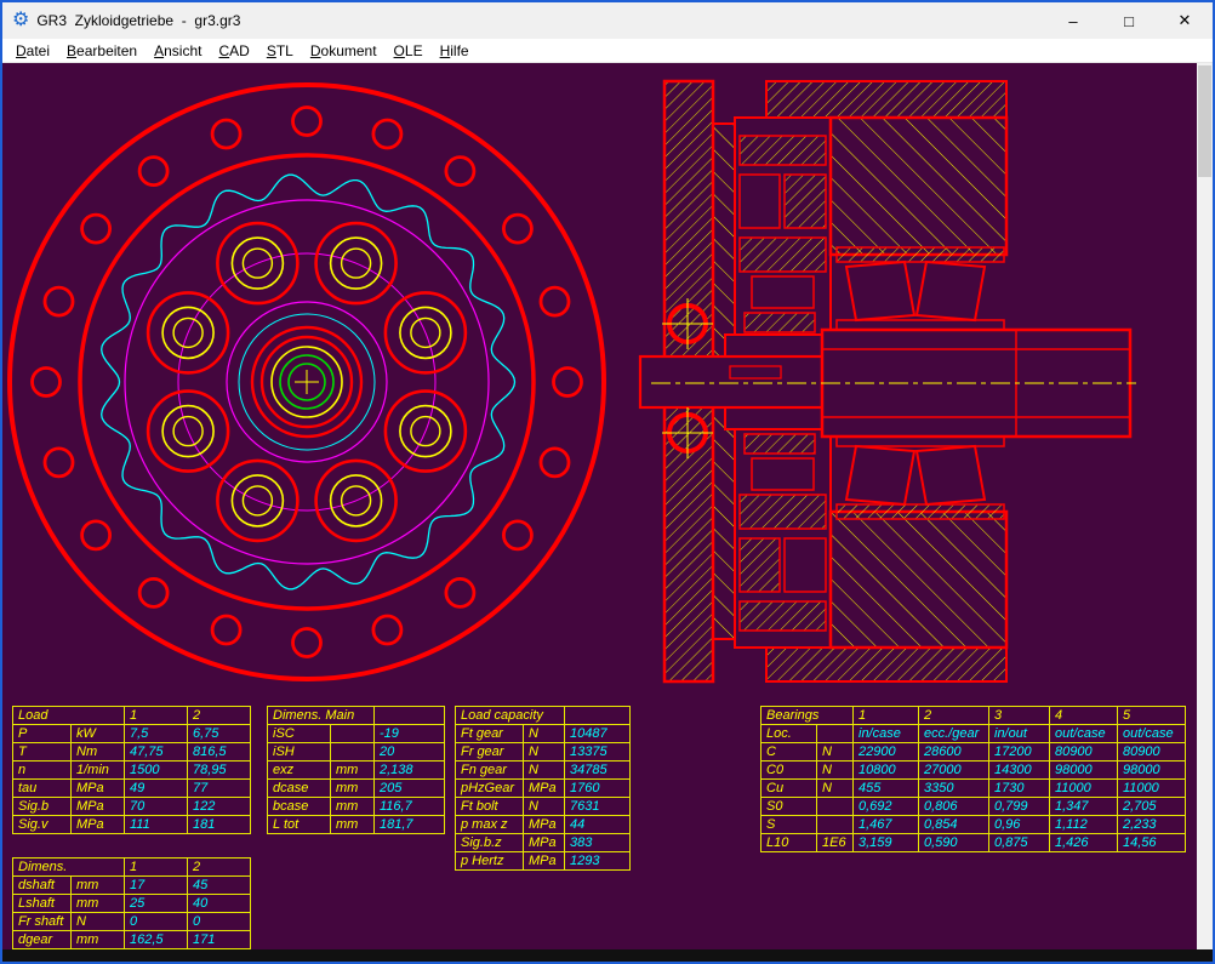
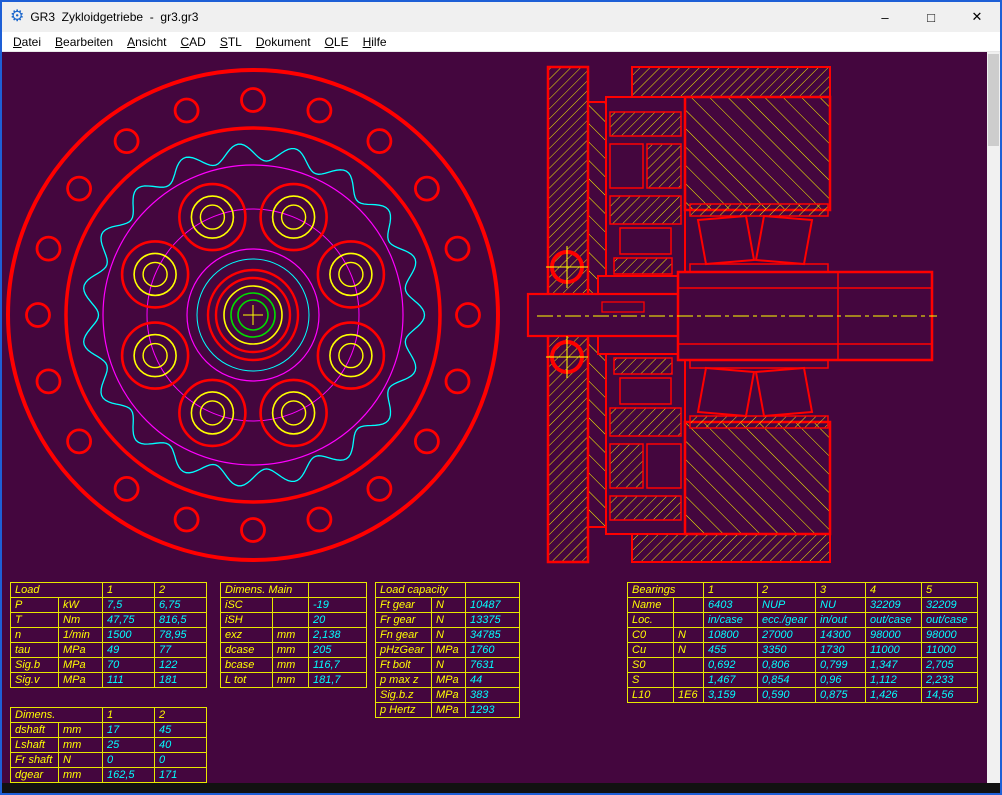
  ⚙
  GR3 Zykloidgetriebe - gr3.gr3
  –
  □
  ✕
  Datei
  Bearbeiten
  Ansicht
  CAD
  STL
  Dokument
  OLE
  Hilfe
  Load	1	2
  P	kW	7,5	6,75
  T	Nm	47,75	816,5
  n	1/min	1500	78,95
  tau	MPa	49	77
  Sig.b	MPa	70	122
  Sig.v	MPa	111	181
  Dimens.	1	2
  dshaft	mm	17	45
  Lshaft	mm	25	40
  Fr shaft	N	0	0
  dgear	mm	162,5	171
  Dimens. Main
  iSC		-19
  iSH		20
  exz	mm	2,138
  dcase	mm	205
  bcase	mm	116,7
  L tot	mm	181,7
  Load capacity
  Ft gear	N	10487
  Fr gear	N	13375
  Fn gear	N	34785
  pHzGear	MPa	1760
  Ft bolt	N	7631
  p max z	MPa	44
  Sig.b.z	MPa	383
  p Hertz	MPa	1293
  Bearings	1	2	3	4	5
+ Name		6403	NUP	NU	32209	32209
  Loc.		in/case	ecc./gear	in/out	out/case	out/case
- C	N	22900	28600	17200	80900	80900
  C0	N	10800	27000	14300	98000	98000
  Cu	N	455	3350	1730	11000	11000
  S0		0,692	0,806	0,799	1,347	2,705
  S		1,467	0,854	0,96	1,112	2,233
  L10	1E6	3,159	0,590	0,875	1,426	14,56
